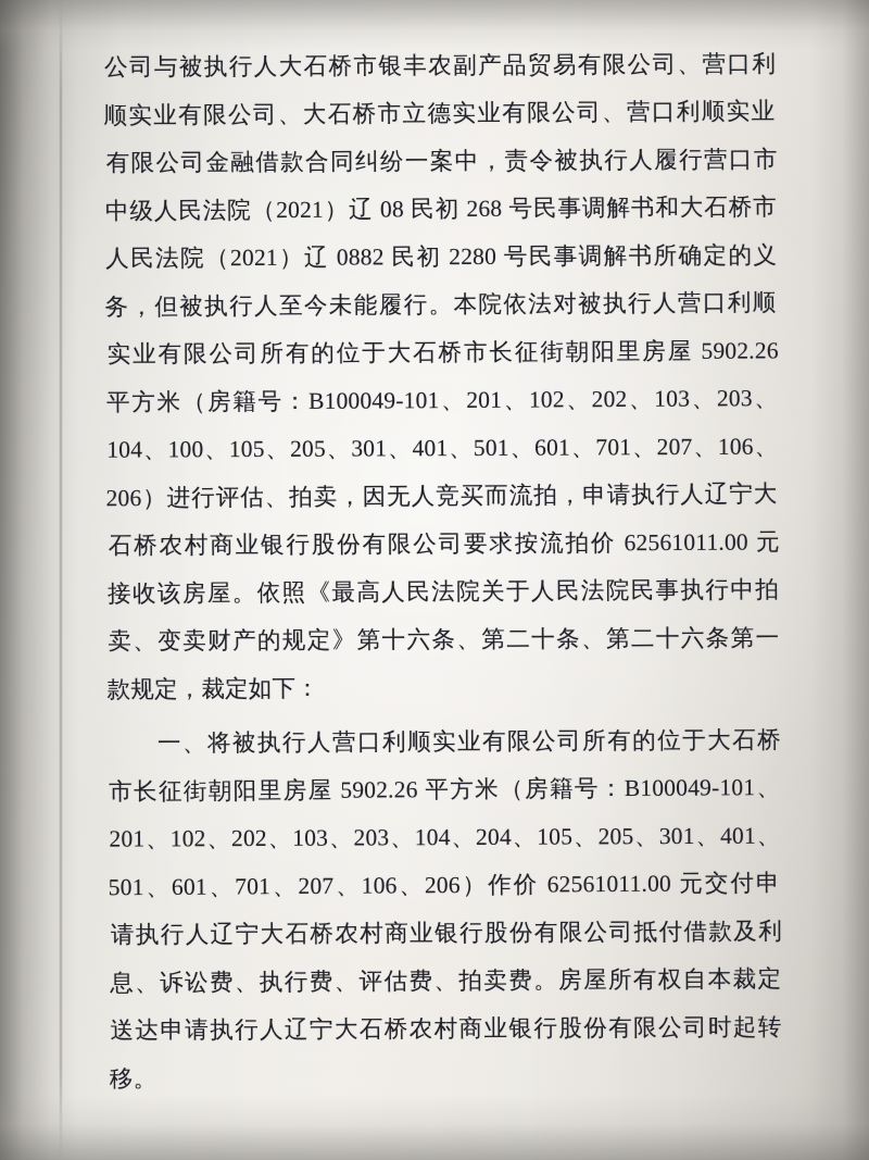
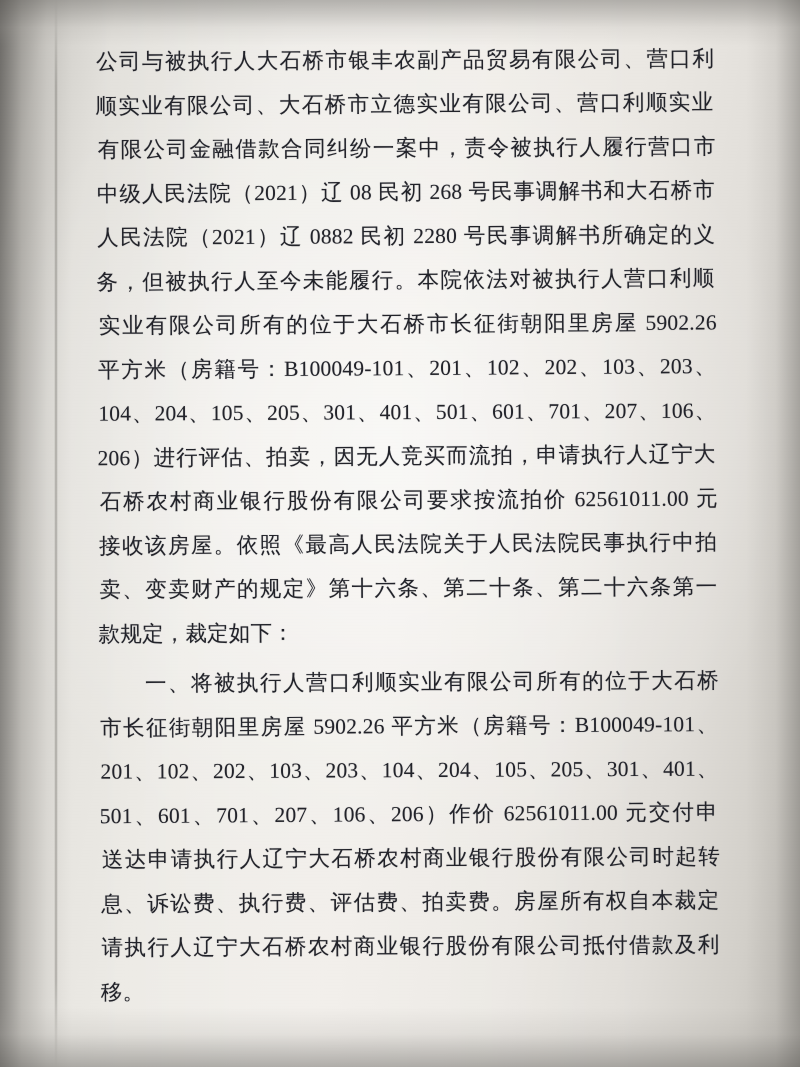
  公司与被执行人大石桥市银丰农副产品贸易有限公司、营口利
  顺实业有限公司、大石桥市立德实业有限公司、营口利顺实业
  有限公司金融借款合同纠纷一案中，责令被执行人履行营口市
  中级人民法院（2021）辽 08 民初 268 号民事调解书和大石桥市
  人民法院（2021）辽 0882 民初 2280 号民事调解书所确定的义
  务，但被执行人至今未能履行。本院依法对被执行人营口利顺
  实业有限公司所有的位于大石桥市长征街朝阳里房屋 5902.26
  平方米（房籍号：B100049-101、201、102、202、103、203、
- 104、100、105、205、301、401、501、601、701、207、106、
+ 104、204、105、205、301、401、501、601、701、207、106、
  206）进行评估、拍卖，因无人竞买而流拍，申请执行人辽宁大
  石桥农村商业银行股份有限公司要求按流拍价 62561011.00 元
  接收该房屋。依照《最高人民法院关于人民法院民事执行中拍
  卖、变卖财产的规定》第十六条、第二十条、第二十六条第一
  款规定，裁定如下：
  一、将被执行人营口利顺实业有限公司所有的位于大石桥
  市长征街朝阳里房屋 5902.26 平方米（房籍号：B100049-101、
  201、102、202、103、203、104、204、105、205、301、401、
  501、601、701、207、106、206）作价 62561011.00 元交付申
- 请执行人辽宁大石桥农村商业银行股份有限公司抵付借款及利
+ 送达申请执行人辽宁大石桥农村商业银行股份有限公司时起转
  息、诉讼费、执行费、评估费、拍卖费。房屋所有权自本裁定
- 送达申请执行人辽宁大石桥农村商业银行股份有限公司时起转
+ 请执行人辽宁大石桥农村商业银行股份有限公司抵付借款及利
  移。
